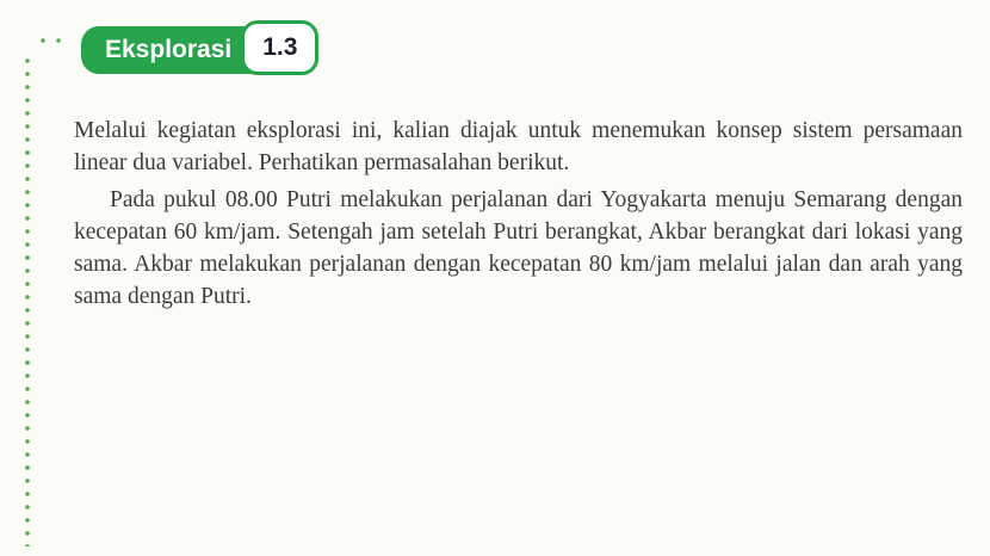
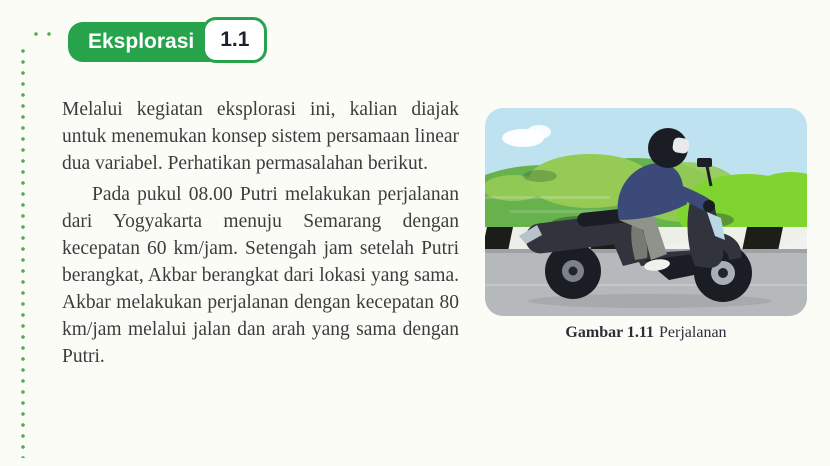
  Eksplorasi
- 1.3
+ 1.1
+ Gambar 1.11 Perjalanan
  Melalui kegiatan eksplorasi ini, kalian diajak untuk menemukan konsep sistem persamaan linear dua variabel. Perhatikan permasalahan berikut.
  Pada pukul 08.00 Putri melakukan perjalanan dari Yogyakarta menuju Semarang dengan kecepatan 60 km/jam. Setengah jam setelah Putri berangkat, Akbar berangkat dari lokasi yang sama. Akbar melakukan perjalanan dengan kecepatan 80 km/jam melalui jalan dan arah yang sama dengan Putri.
